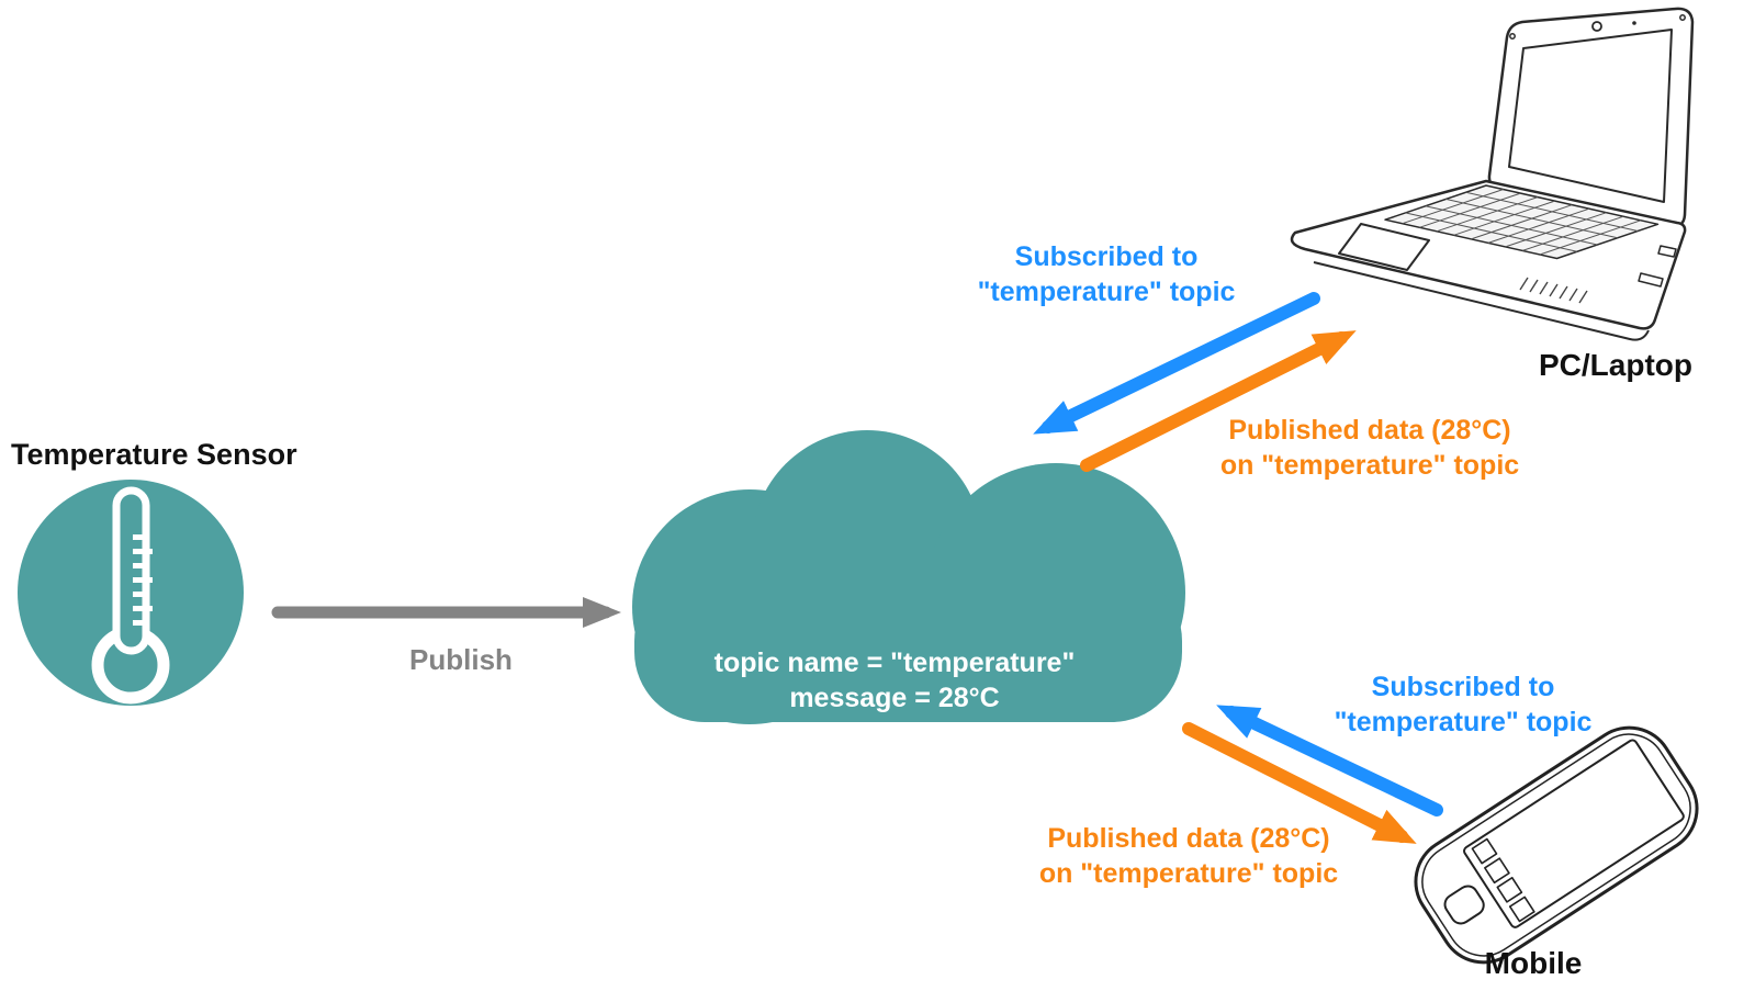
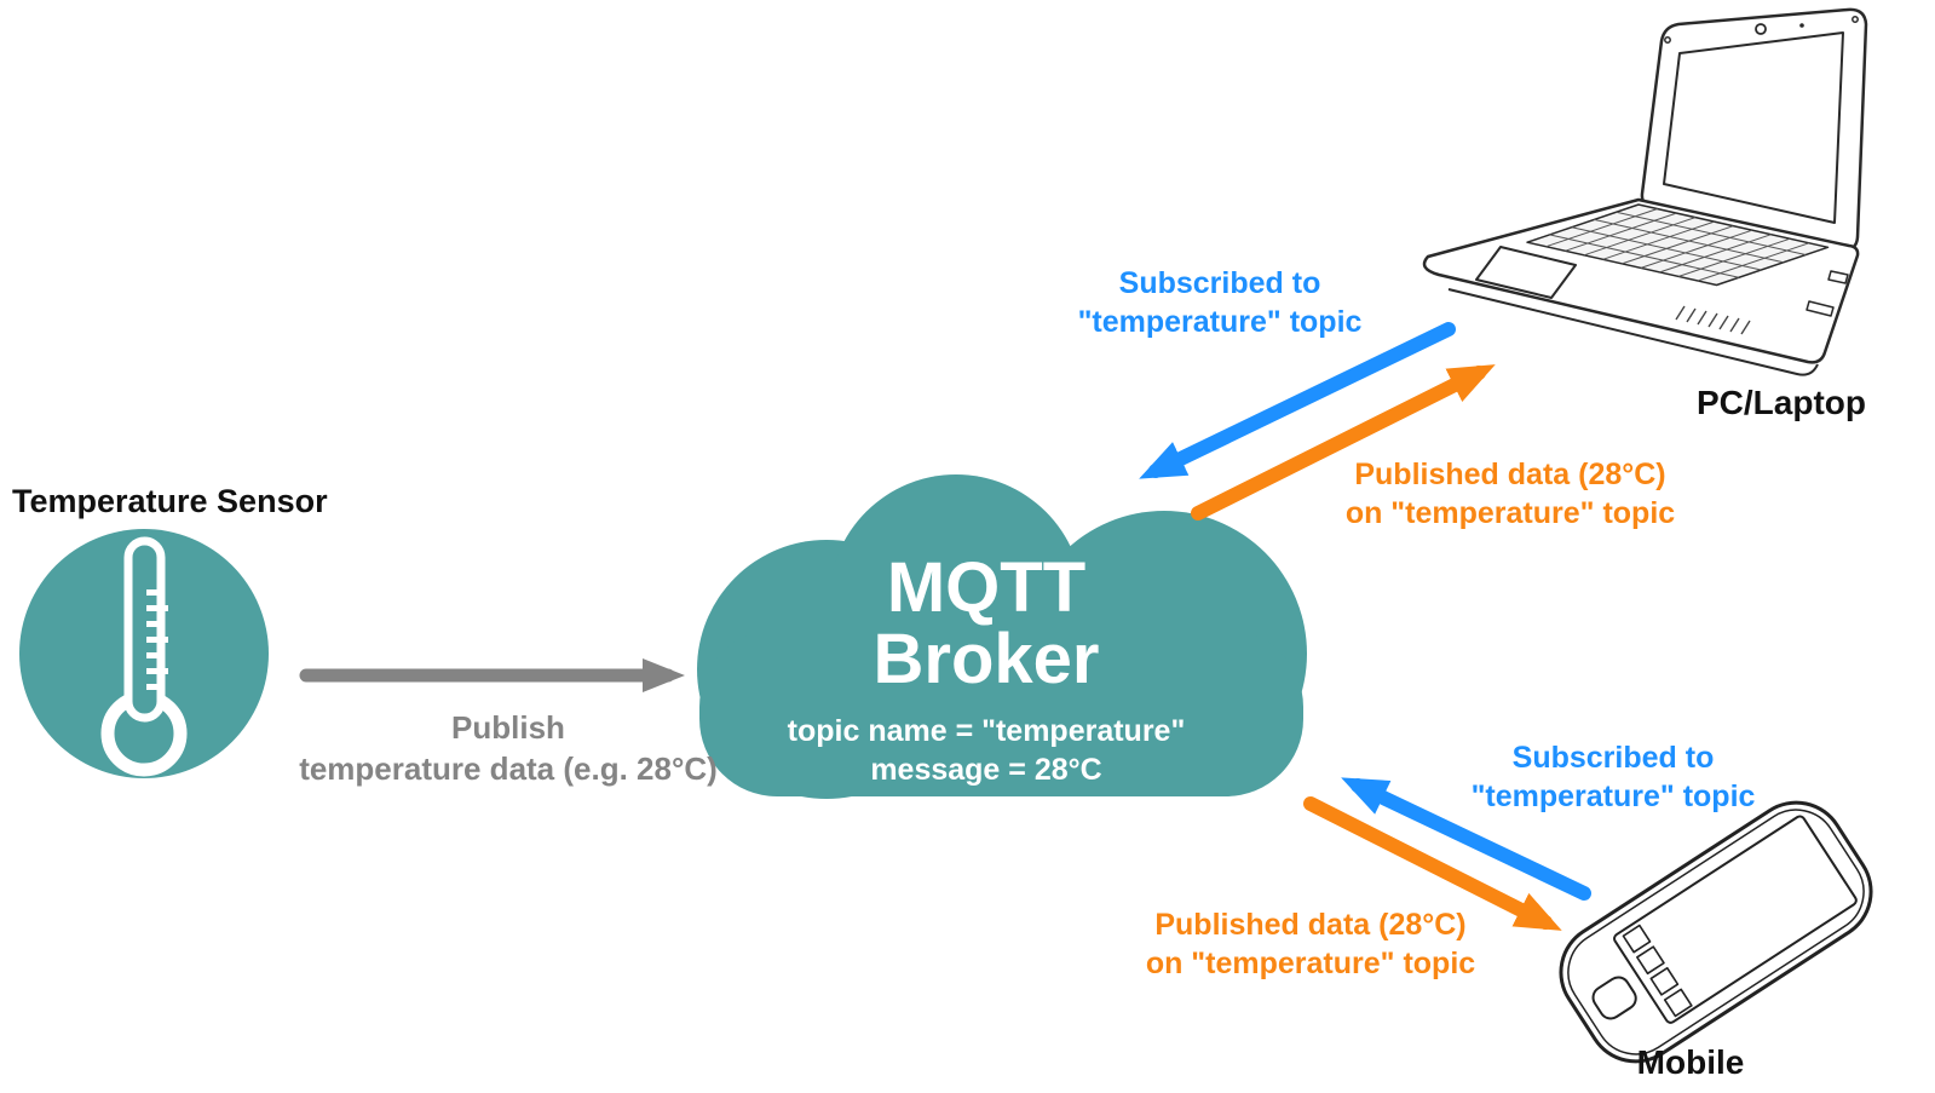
  Temperature Sensor
  Publish
+ temperature data (e.g. 28°C)
+ MQTT
+ Broker
  topic name = "temperature"
  message = 28°C
  Subscribed to
  "temperature" topic
  Published data (28°C)
  on "temperature" topic
  Subscribed to
  "temperature" topic
  Published data (28°C)
  on "temperature" topic
  PC/Laptop
  Mobile
